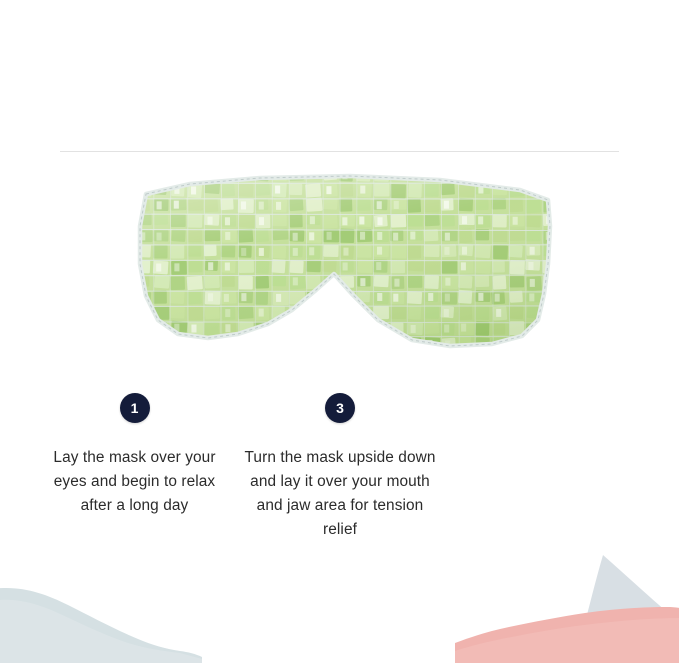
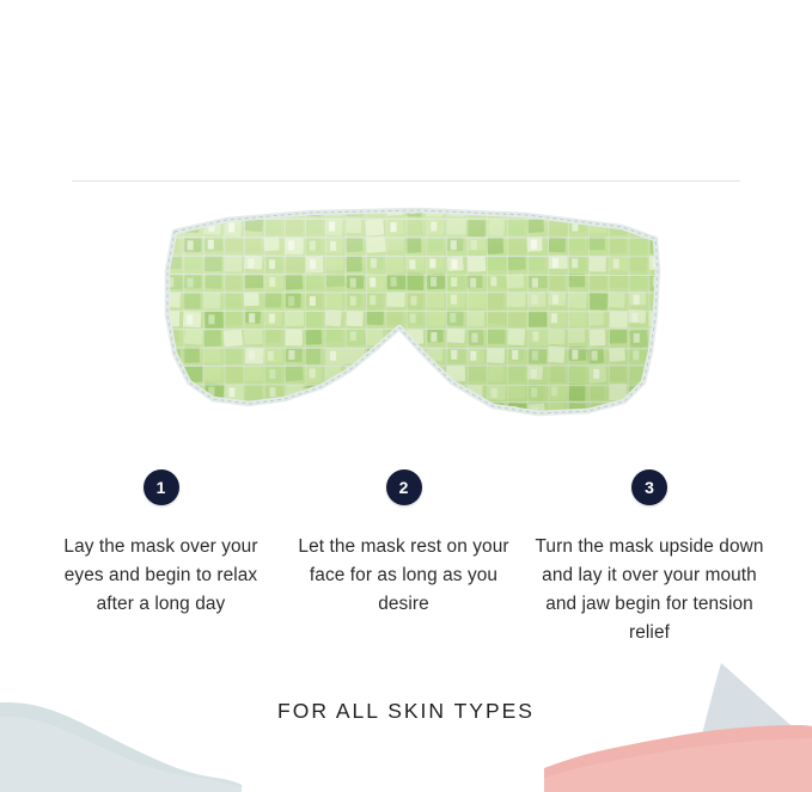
  1
  Lay the mask over your eyes and begin to relax after a long day
+ 2
+ Let the mask rest on your face for as long as you desire
  3
- Turn the mask upside down and lay it over your mouth and jaw area for tension relief
+ Turn the mask upside down and lay it over your mouth and jaw begin for tension relief
+ FOR ALL SKIN TYPES
